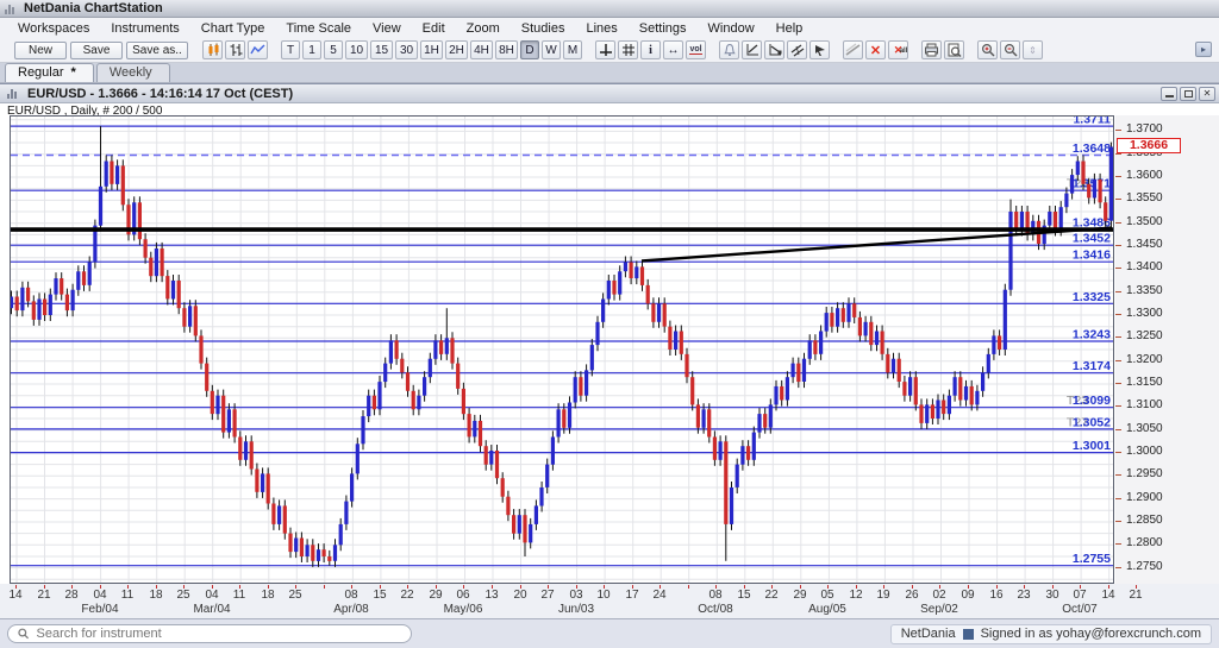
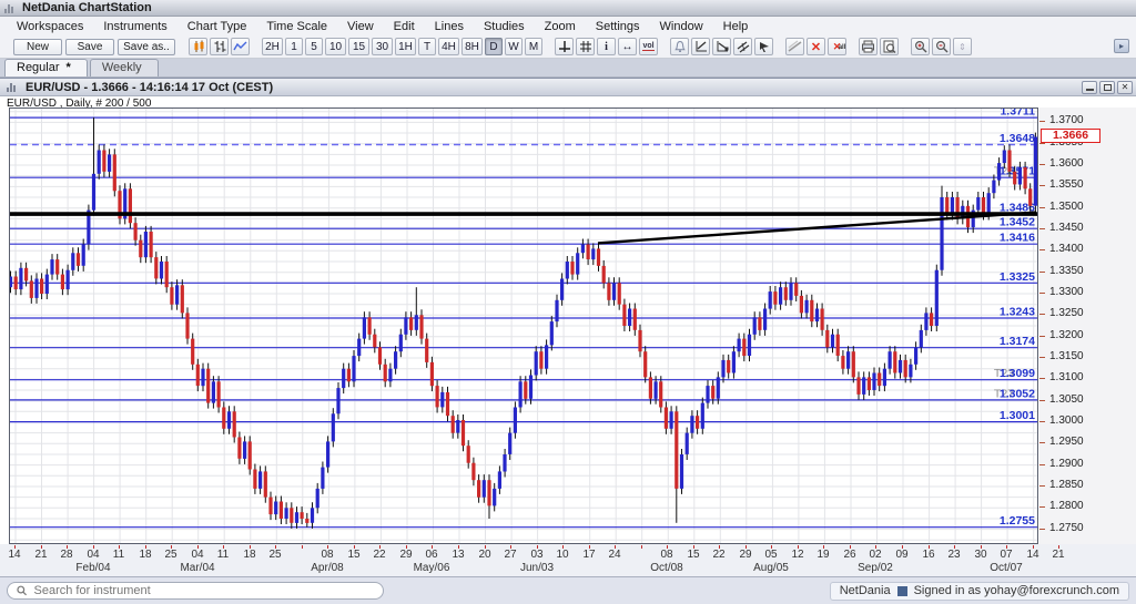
  NetDania ChartStation
  Workspaces
  Instruments
  Chart Type
  Time Scale
  View
  Edit
- Zoom
+ Lines
  Studies
- Lines
+ Zoom
  Settings
  Window
  Help
  New Save Save as..
- T
+ 2H
  1
  5
  10
  15
  30
  1H
- 2H
+ T
  4H
  8H
  D
  W
  M
  i
  ↔
  ✕
  ✕
  ⇕
  ▸
  Regular *
  Weekly
  EUR/USD - 1.3666 - 14:16:14 17 Oct (CEST)
  ✕
  EUR/USD , Daily, # 200 / 500
  1.3711
  1.3648
  1.3486
  1.3452
  1.3416
  1.3325
  1.3243
  1.3174
  T23
  1.3099
  T27
  1.3052
  1.3001
  1.2755
  1.3700
  1.3600
  1.3550
  1.3500
  1.3450
  1.3400
  1.3350
  1.3300
  1.3250
  1.3200
  1.3150
  1.3100
  1.3050
  1.3000
  1.2950
  1.2900
  1.2850
  1.2800
  1.2750
  1.3666
  14
  21
  28
  04
  11
  18
  25
  04
  11
  18
  25
  08
  15
  22
  29
  06
  13
  20
  27
  03
  10
  17
  24
  08
  15
  22
  29
  05
  12
  19
  26
  02
  09
  16
  23
  30
  07
  14
  21
  Feb/04
  Mar/04
  Apr/08
  May/06
  Jun/03
  Oct/08
  Aug/05
  Sep/02
  Oct/07
  Search for instrument
  NetDania
  Signed in as yohay@forexcrunch.com
